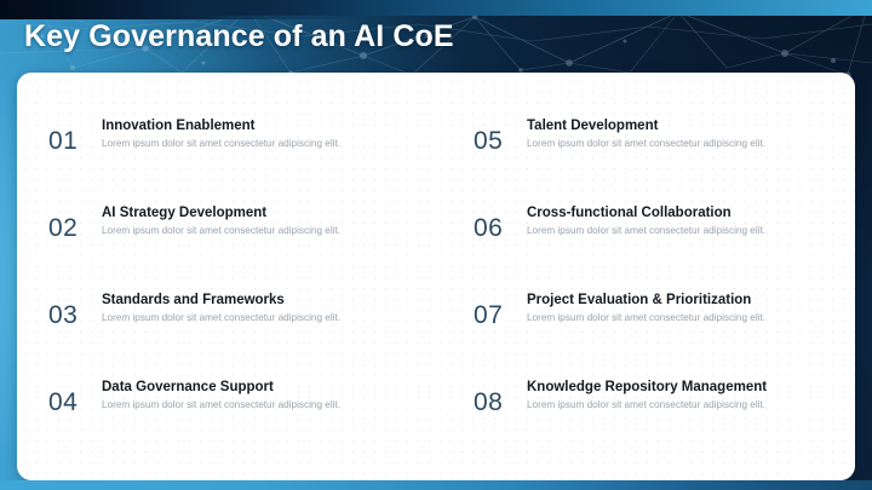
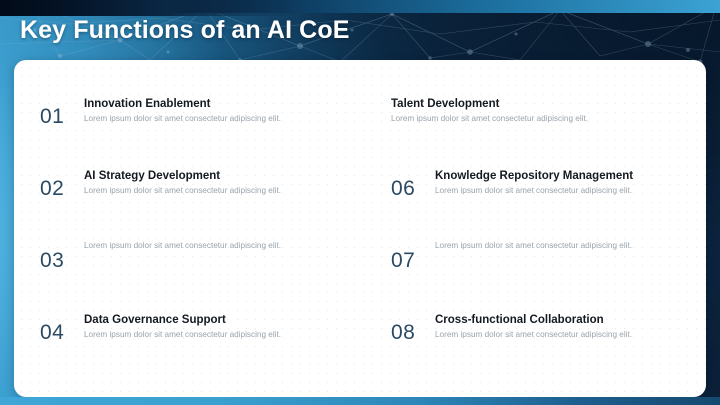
- Key Governance of an AI CoE
+ Key Functions of an AI CoE
  01
  Innovation Enablement
  Lorem ipsum dolor sit amet consectetur adipiscing elit.
  02
  AI Strategy Development
  Lorem ipsum dolor sit amet consectetur adipiscing elit.
  03
- Standards and Frameworks
  Lorem ipsum dolor sit amet consectetur adipiscing elit.
  04
  Data Governance Support
  Lorem ipsum dolor sit amet consectetur adipiscing elit.
- 05
  Talent Development
  Lorem ipsum dolor sit amet consectetur adipiscing elit.
  06
- Cross-functional Collaboration
+ Knowledge Repository Management
  Lorem ipsum dolor sit amet consectetur adipiscing elit.
  07
- Project Evaluation & Prioritization
  Lorem ipsum dolor sit amet consectetur adipiscing elit.
  08
- Knowledge Repository Management
+ Cross-functional Collaboration
  Lorem ipsum dolor sit amet consectetur adipiscing elit.
